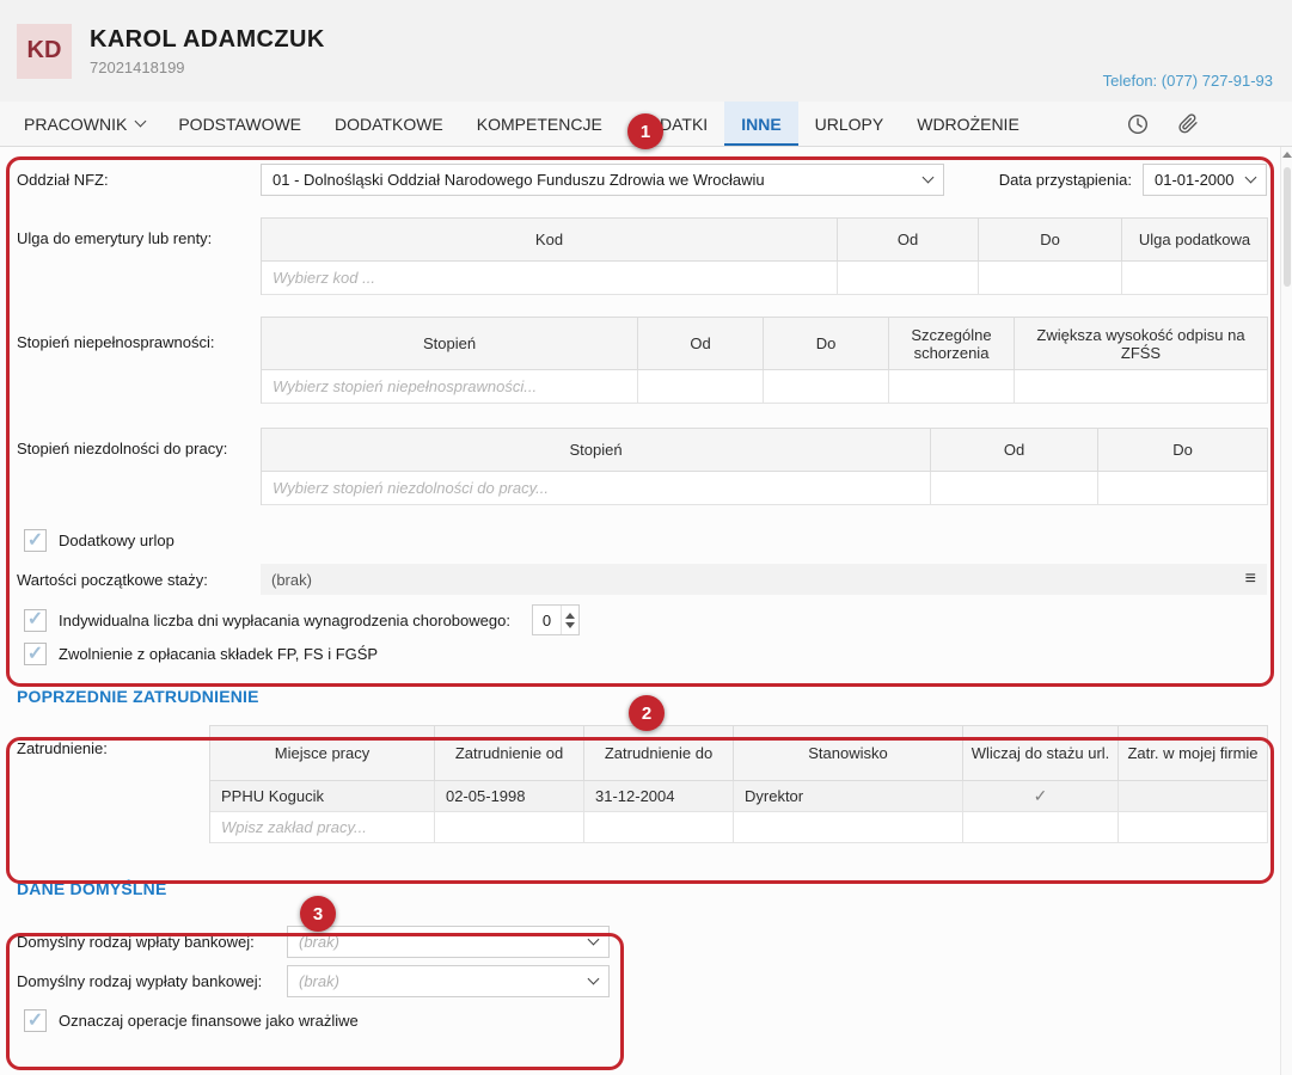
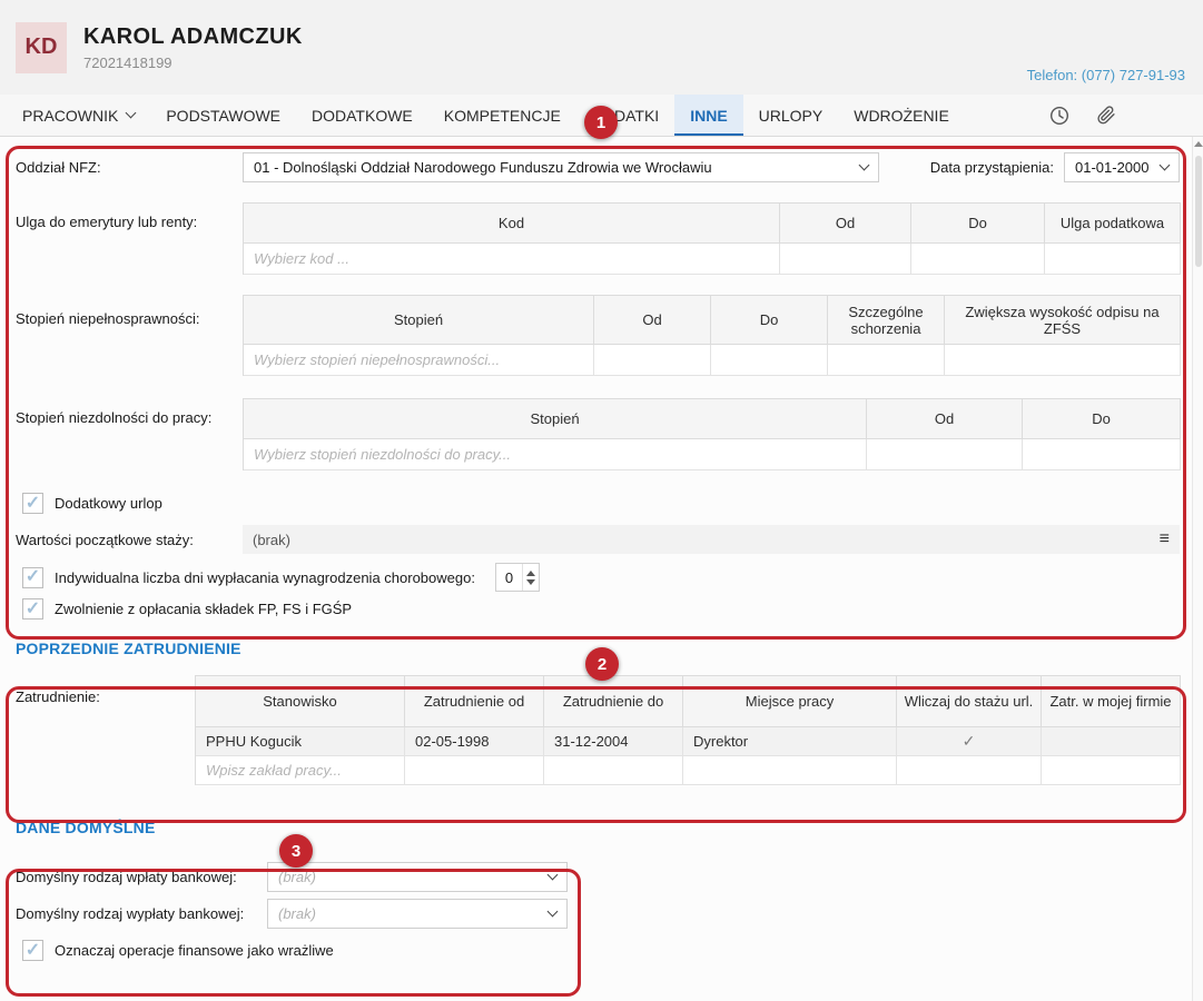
  KD
  KAROL ADAMCZUK
  72021418199
  Telefon: (077) 727-91-93
  PRACOWNIK
  PODSTAWOWE
  DODATKOWE
  KOMPETENCJE
  DATKI
  INNE
  URLOPY
  WDROŻENIE
  Oddział NFZ:
  01 - Dolnośląski Oddział Narodowego Funduszu Zdrowia we Wrocławiu
  Data przystąpienia:
  01-01-2000
  Ulga do emerytury lub renty:
  Kod
  Od
  Do
  Ulga podatkowa
  Wybierz kod ...
  Stopień niepełnosprawności:
  Stopień
  Od
  Do
  Szczególne schorzenia
  Zwiększa wysokość odpisu na ZFŚS
  Wybierz stopień niepełnosprawności...
  Stopień niezdolności do pracy:
  Stopień
  Od
  Do
  Wybierz stopień niezdolności do pracy...
  ✓
  Dodatkowy urlop
  Wartości początkowe staży:
  (brak)
  ≡
  ✓
  Indywidualna liczba dni wypłacania wynagrodzenia chorobowego:
  0
  ✓
  Zwolnienie z opłacania składek FP, FS i FGŚP
  POPRZEDNIE ZATRUDNIENIE
  Zatrudnienie:
- Miejsce pracy
+ Stanowisko
  Zatrudnienie od
  Zatrudnienie do
- Stanowisko
+ Miejsce pracy
  Wliczaj do stażu url.
  Zatr. w mojej firmie
  PPHU Kogucik
  02-05-1998
  31-12-2004
  Dyrektor
  ✓
  Wpisz zakład pracy...
  DANE DOMYŚLNE
  Domyślny rodzaj wpłaty bankowej:
  (brak)
  Domyślny rodzaj wypłaty bankowej:
  (brak)
  ✓
  Oznaczaj operacje finansowe jako wrażliwe
  1
  2
  3
